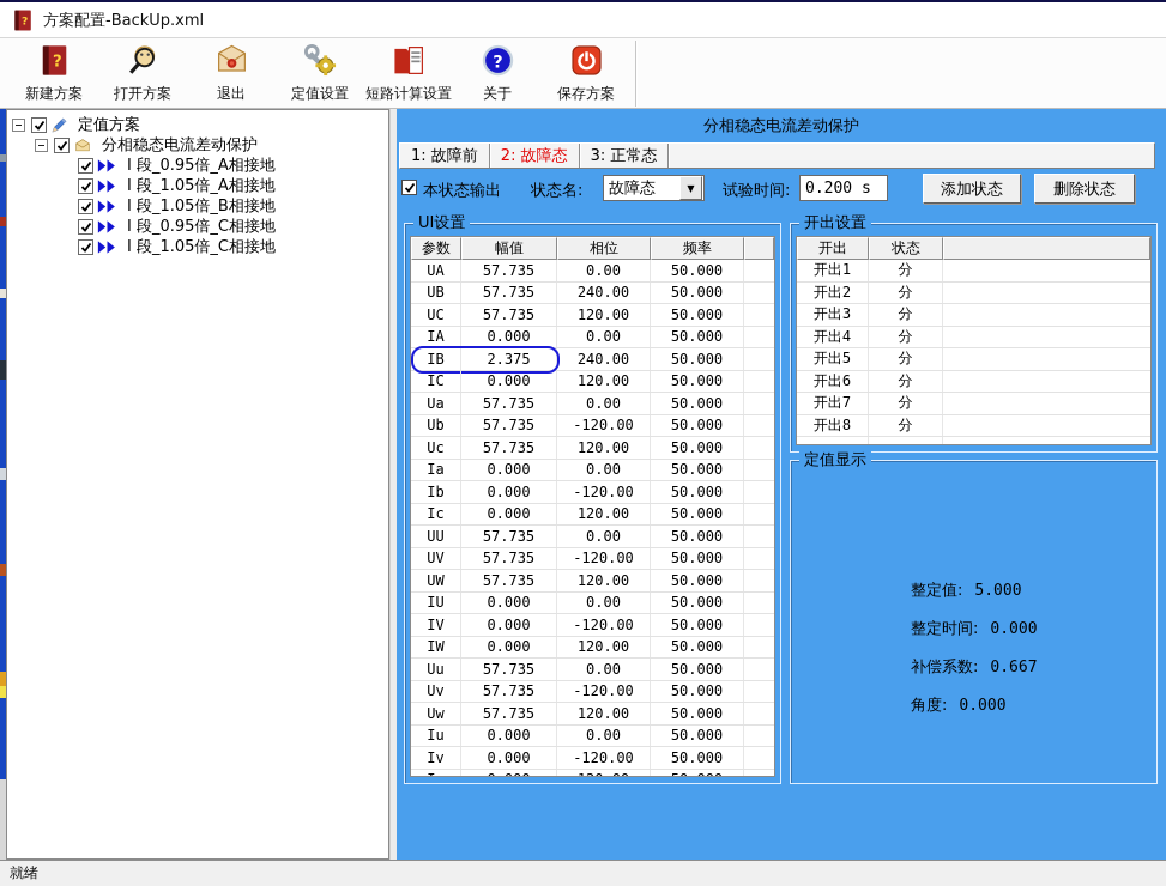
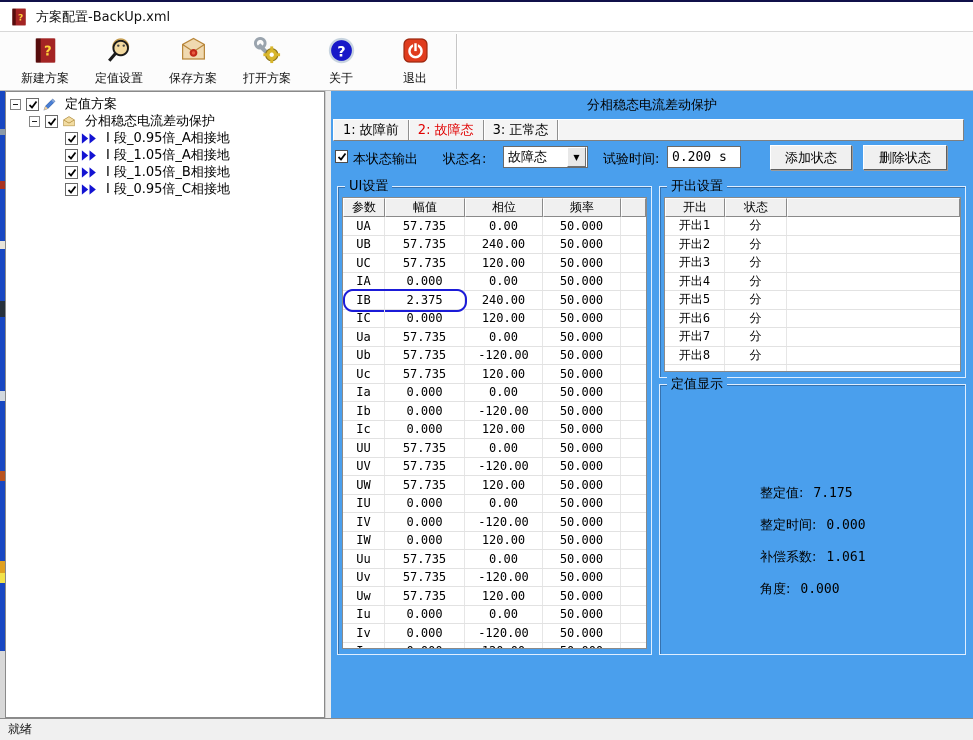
  ?
  方案配置-BackUp.xml
  ?
  新建方案
- 打开方案
+ 定值设置
- 退出
+ 保存方案
- 定值设置
+ 打开方案
- 短路计算设置
  ?
  关于
- 保存方案
+ 退出
  定值方案
  分相稳态电流差动保护
  I 段_0.95倍_A相接地
  I 段_1.05倍_A相接地
  I 段_1.05倍_B相接地
  I 段_0.95倍_C相接地
- I 段_1.05倍_C相接地
  分相稳态电流差动保护
  1: 故障前
  2: 故障态
  3: 正常态
  本状态输出
  状态名:
  故障态
  ▼
  试验时间:
  0.200 s
  添加状态
  删除状态
  UI设置
  参数
  幅值
  相位
  频率
  UA
  57.735
  0.00
  50.000
  UB
  57.735
  240.00
  50.000
  UC
  57.735
  120.00
  50.000
  IA
  0.000
  0.00
  50.000
  IB
  2.375
  240.00
  50.000
  IC
  0.000
  120.00
  50.000
  Ua
  57.735
  0.00
  50.000
  Ub
  57.735
  -120.00
  50.000
  Uc
  57.735
  120.00
  50.000
  Ia
  0.000
  0.00
  50.000
  Ib
  0.000
  -120.00
  50.000
  Ic
  0.000
  120.00
  50.000
  UU
  57.735
  0.00
  50.000
  UV
  57.735
  -120.00
  50.000
  UW
  57.735
  120.00
  50.000
  IU
  0.000
  0.00
  50.000
  IV
  0.000
  -120.00
  50.000
  IW
  0.000
  120.00
  50.000
  Uu
  57.735
  0.00
  50.000
  Uv
  57.735
  -120.00
  50.000
  Uw
  57.735
  120.00
  50.000
  Iu
  0.000
  0.00
  50.000
  Iv
  0.000
  -120.00
  50.000
  开出设置
  开出
  状态
  开出1
  分
  开出2
  分
  开出3
  分
  开出4
  分
  开出5
  分
  开出6
  分
  开出7
  分
  开出8
  分
  定值显示
  整定值:
- 5.000
+ 7.175
  整定时间:
  0.000
  补偿系数:
- 0.667
+ 1.061
  角度:
  0.000
  就绪
